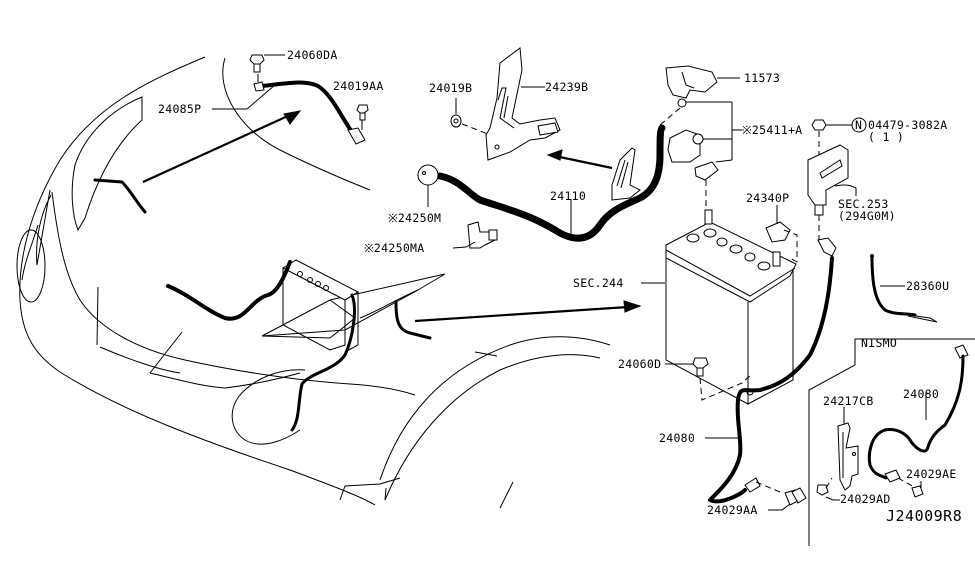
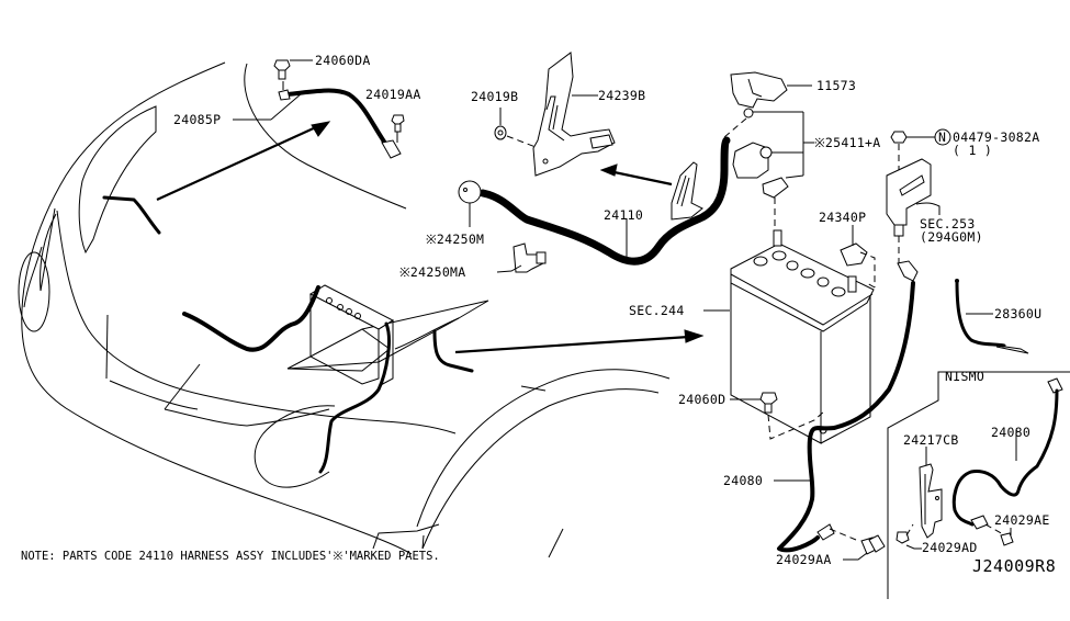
  24060DA
  24019AA
  24085P
  24019B
  24239B
  11573
  ※25411+A
  N
  04479-3082A
  ( 1 )
  SEC.253
  (294G0M)
  ※24250M
  ※24250MA
  24110
  24340P
  SEC.244
  28360U
  24060D
  24080
  24029AA
  NISMO
  24217CB
  24080
  24029AE
  24029AD
  J24009R8
+ NOTE: PARTS CODE 24110 HARNESS ASSY INCLUDES'※'MARKED PAETS.
